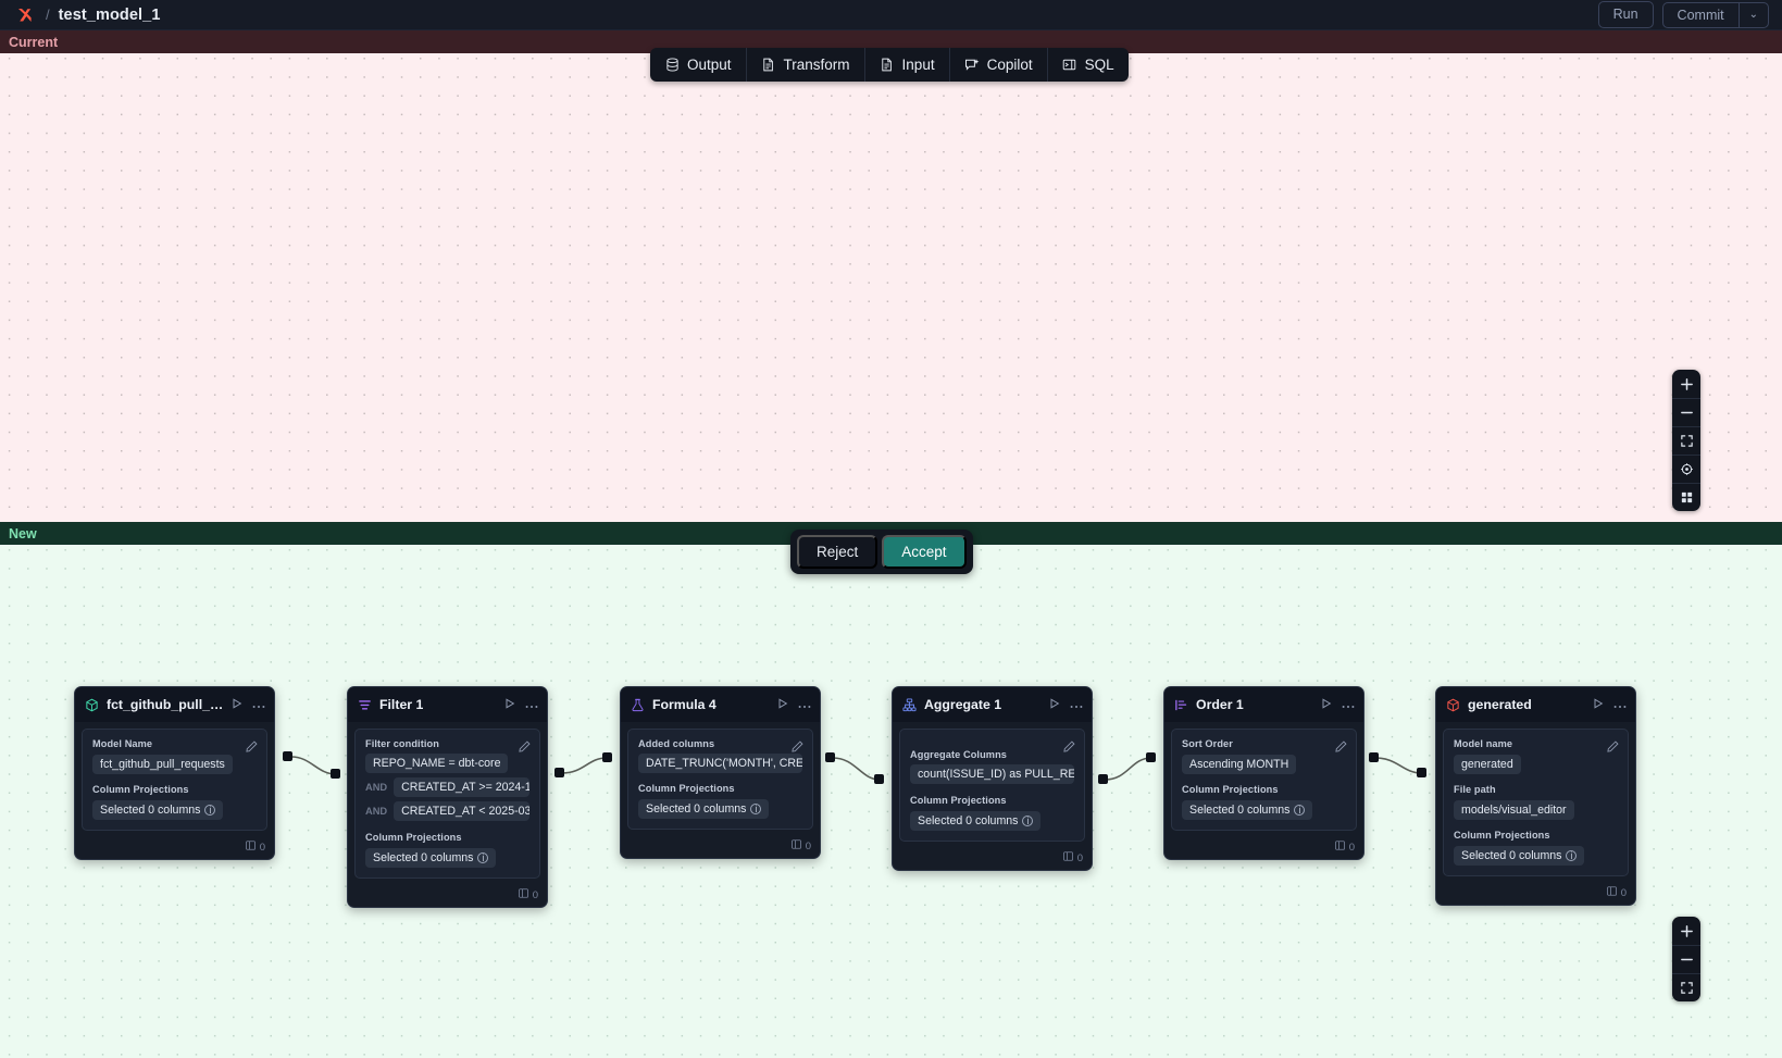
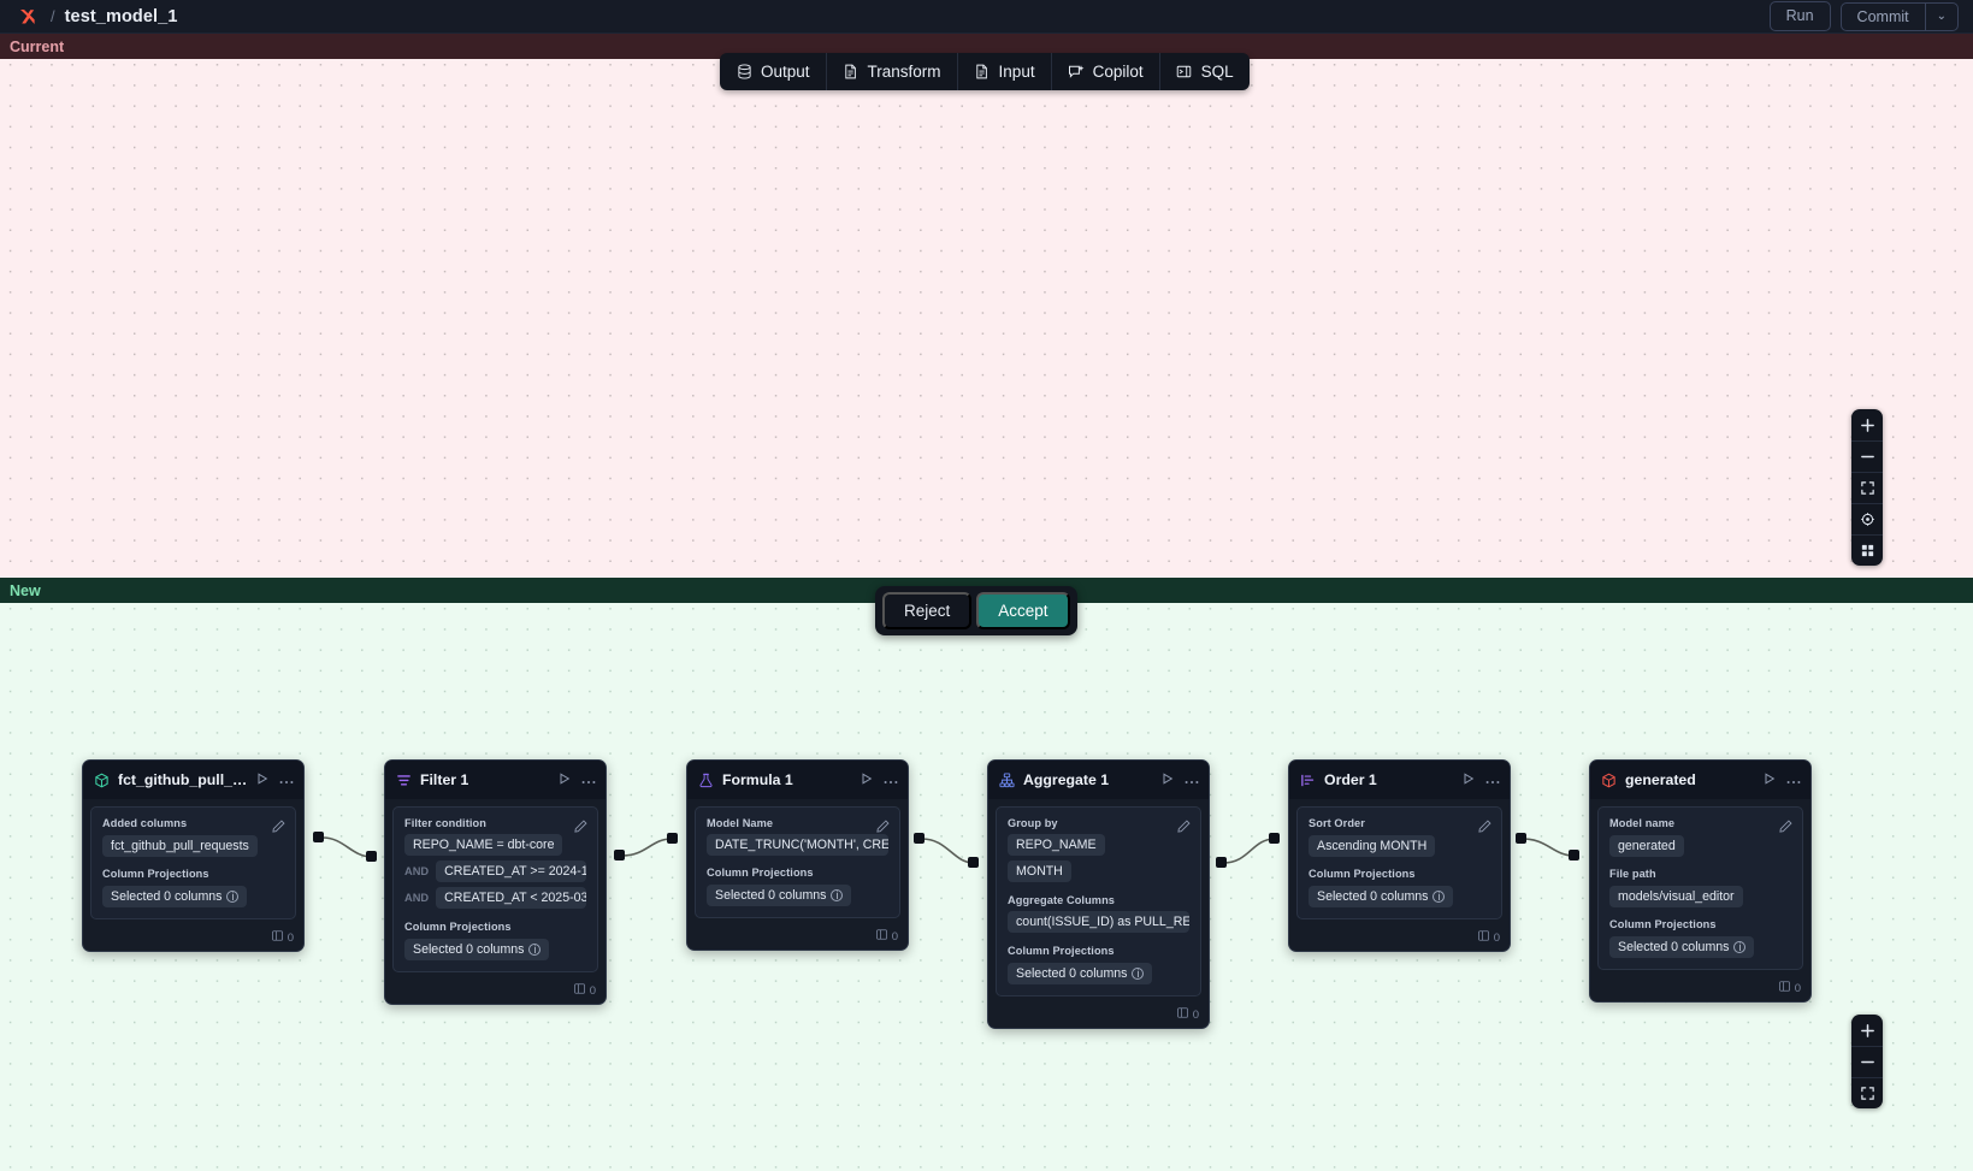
  /
  test_model_1
  Run
  Commit
  ⌄
  Current
  New
  fct_github_pull_re
- Model Name
+ Added columns
  fct_github_pull_requests
  Column Projections
  Selected 0 columns
  i
  0
  Filter 1
  Filter condition
  REPO_NAME = dbt-core
  AND
  CREATED_AT >= 2024-1
  AND
  CREATED_AT < 2025-03
  Column Projections
  Selected 0 columns
  i
  0
- Formula 4
+ Formula 1
- Added columns
+ Model Name
  DATE_TRUNC('MONTH', CRE
  Column Projections
  Selected 0 columns
  i
  0
  Aggregate 1
+ Group by
+ REPO_NAME
+ MONTH
  Aggregate Columns
  count(ISSUE_ID) as PULL_RE
  Column Projections
  Selected 0 columns
  i
  0
  Order 1
  Sort Order
  Ascending MONTH
  Column Projections
  Selected 0 columns
  i
  0
  generated
  Model name
  generated
  File path
  models/visual_editor
  Column Projections
  Selected 0 columns
  i
  0
  Output
  Transform
  Input
  Copilot
  SQL
  Reject
  Accept
